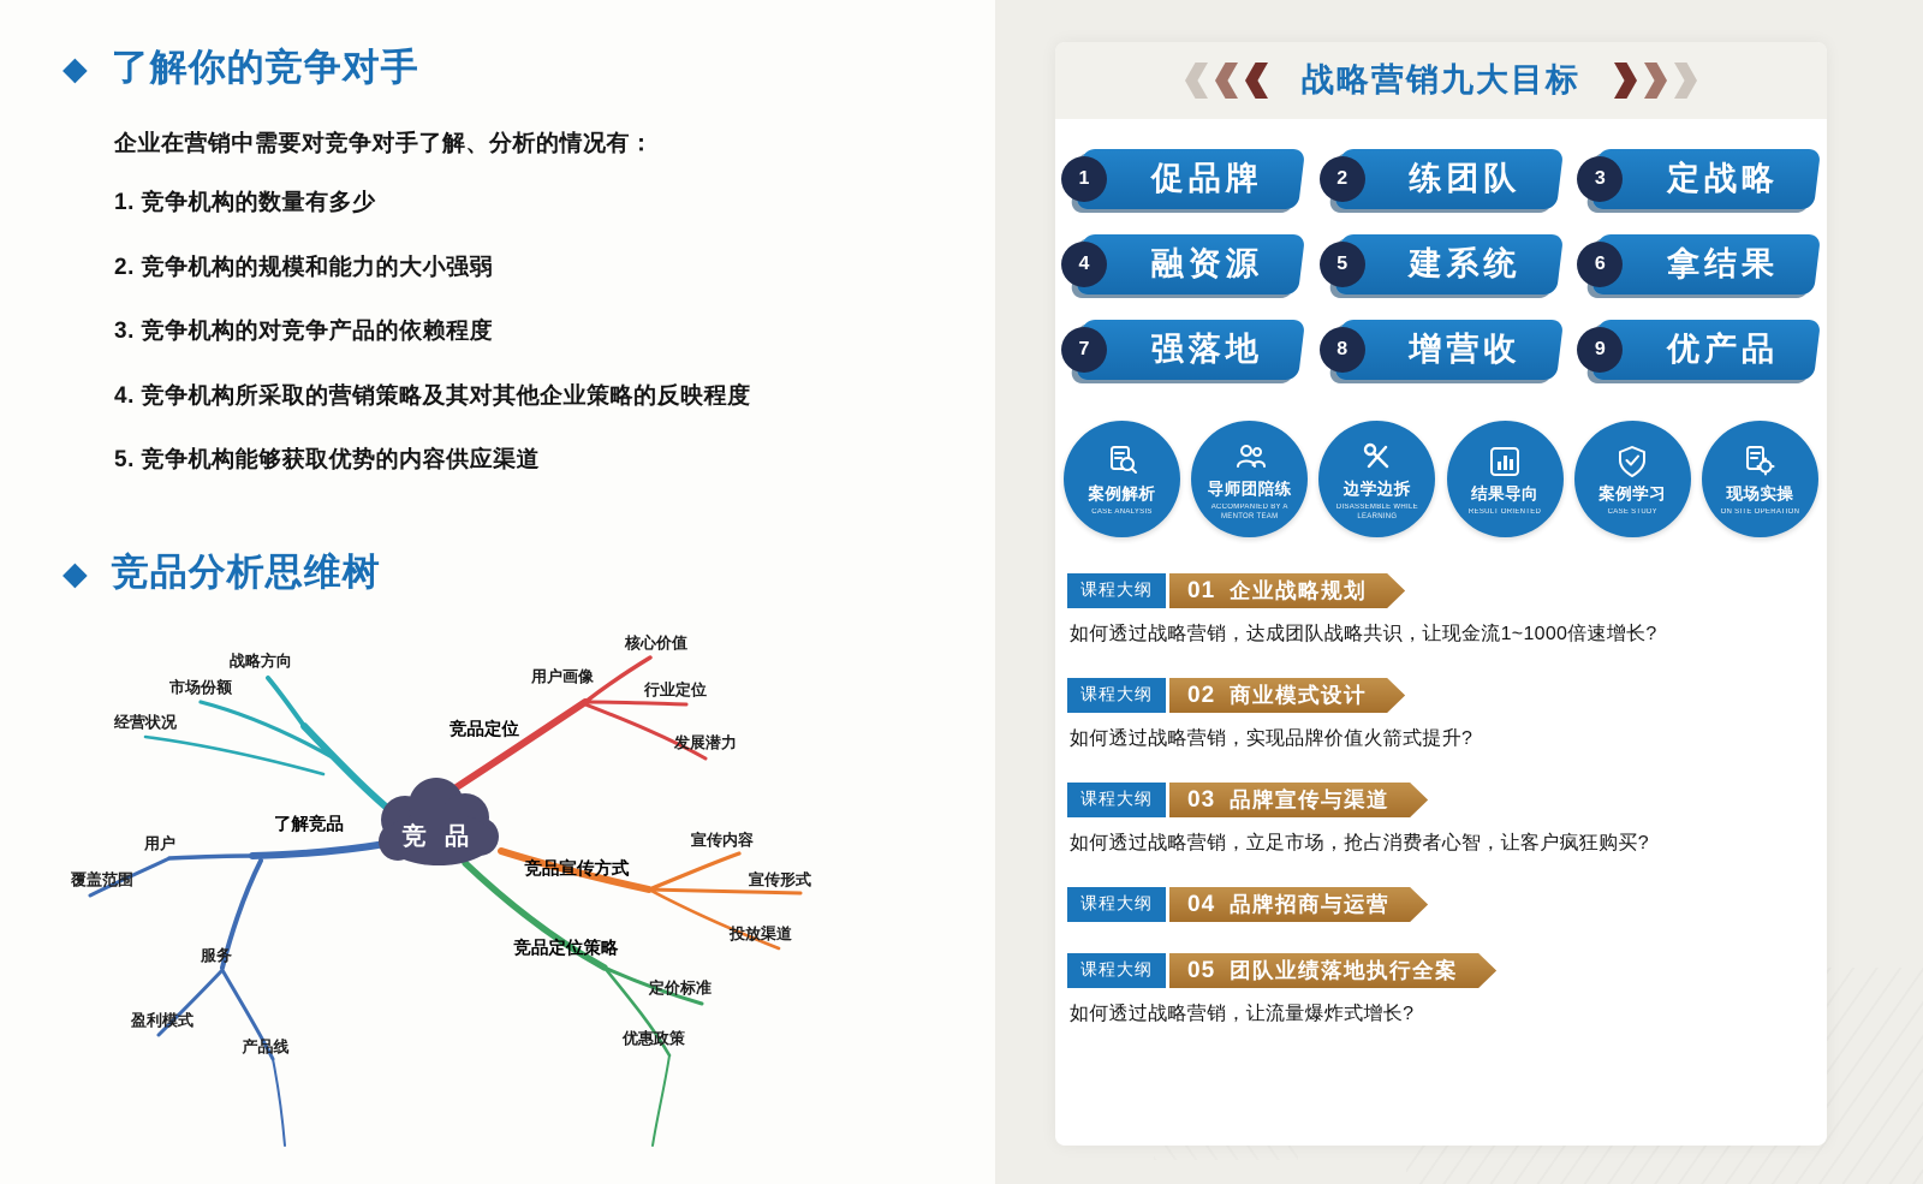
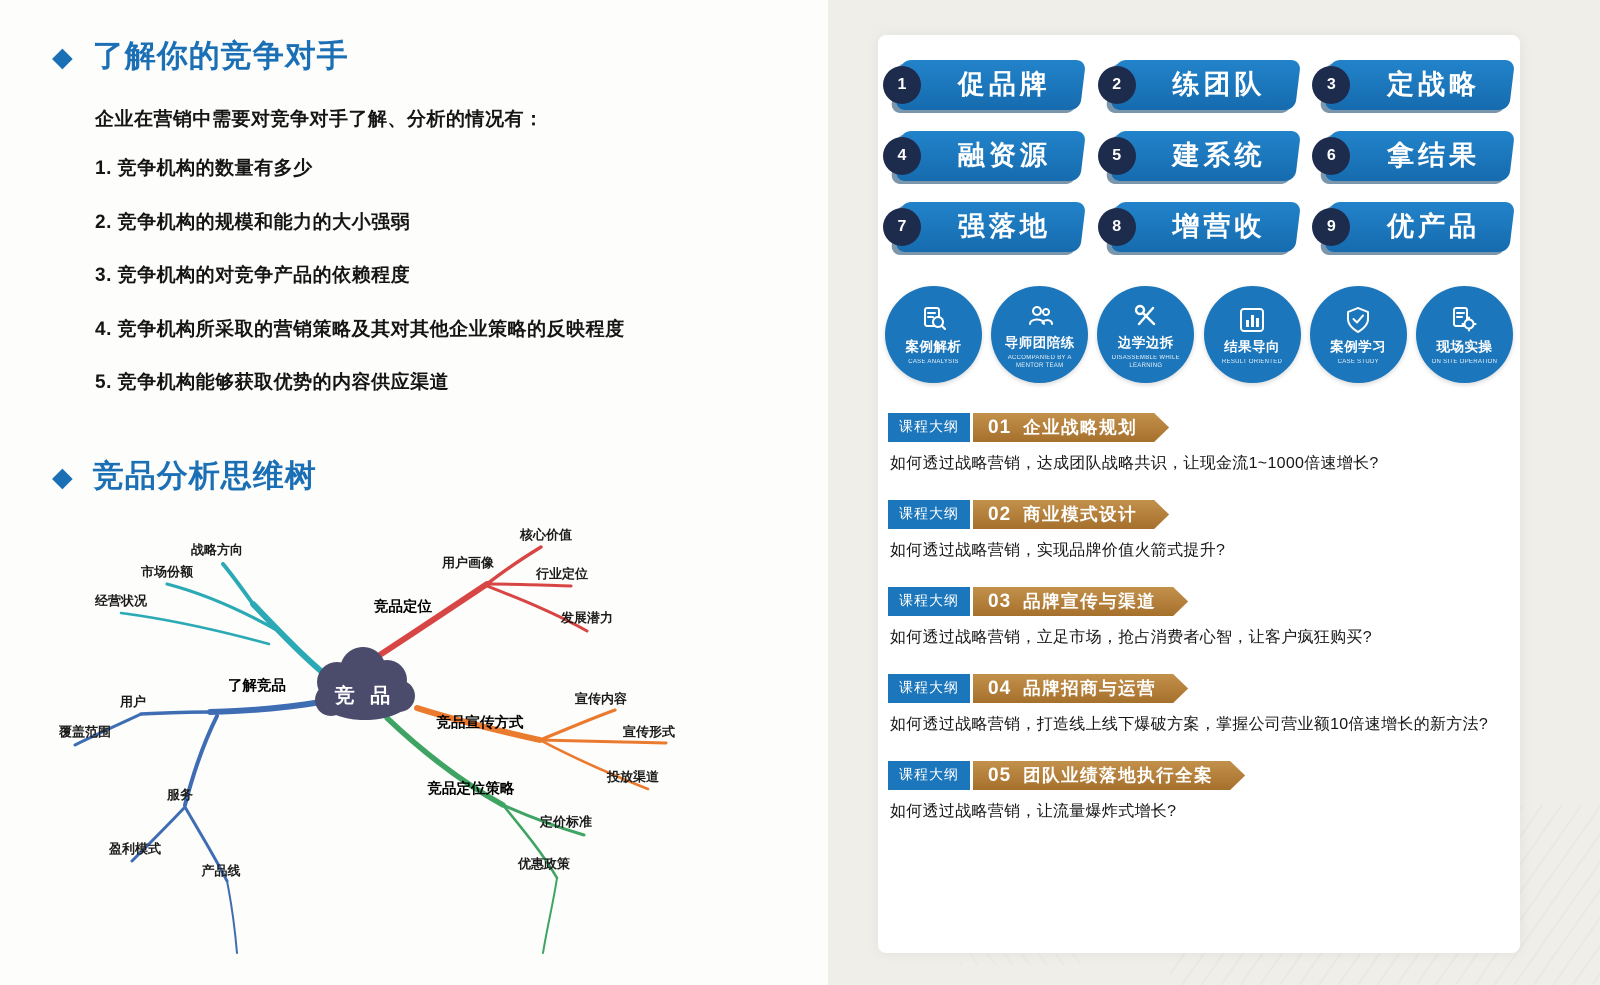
  ◆
  了解你的竞争对手
  企业在营销中需要对竞争对手了解、分析的情况有：
  1. 竞争机构的数量有多少
  2. 竞争机构的规模和能力的大小强弱
  3. 竞争机构的对竞争产品的依赖程度
  4. 竞争机构所采取的营销策略及其对其他企业策略的反映程度
  5. 竞争机构能够获取优势的内容供应渠道
  ◆
  竞品分析思维树
  竞 品
  战略方向
  市场份额
  经营状况
  核心价值
  用户画像
  行业定位
  发展潜力
  竞品定位
  了解竞品
  用户
  覆盖范围
  服务
  盈利模式
  产品线
  竞品宣传方式
  宣传内容
  宣传形式
  投放渠道
  竞品定位策略
  定价标准
  优惠政策
- 战略营销九大目标
  1
  促品牌
  2
  练团队
  3
  定战略
  4
  融资源
  5
  建系统
  6
  拿结果
  7
  强落地
  8
  增营收
  9
  优产品
  案例解析
  导师团陪练
  边学边拆
  结果导向
  案例学习
  现场实操
  课程大纲
  01
  企业战略规划
  如何透过战略营销，达成团队战略共识，让现金流1~1000倍速增长?
  课程大纲
  02
  商业模式设计
  如何透过战略营销，实现品牌价值火箭式提升?
  课程大纲
  03
  品牌宣传与渠道
  如何透过战略营销，立足市场，抢占消费者心智，让客户疯狂购买?
  课程大纲
  04
  品牌招商与运营
+ 如何透过战略营销，打造线上线下爆破方案，掌握公司营业额10倍速增长的新方法?
  课程大纲
  05
  团队业绩落地执行全案
  如何透过战略营销，让流量爆炸式增长?
